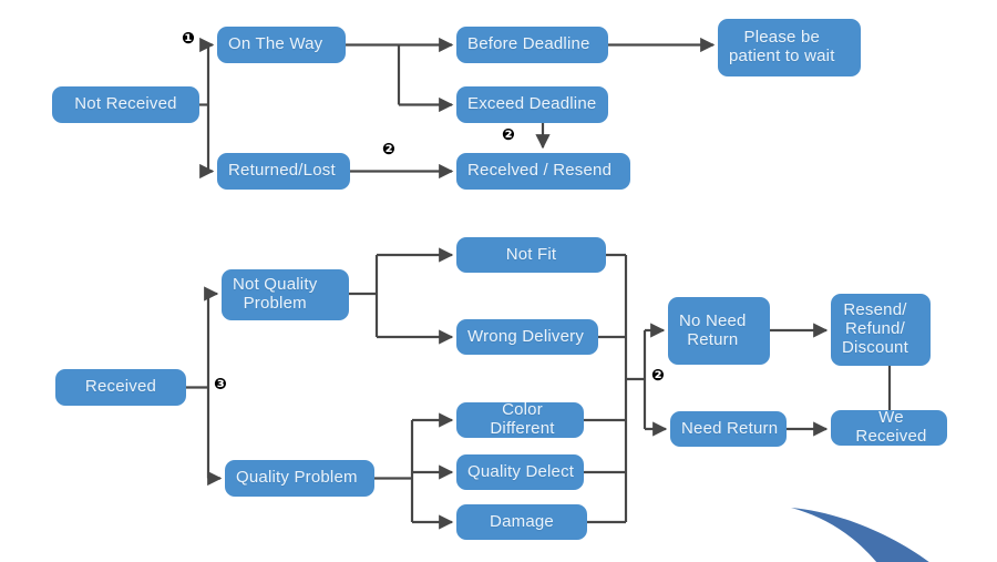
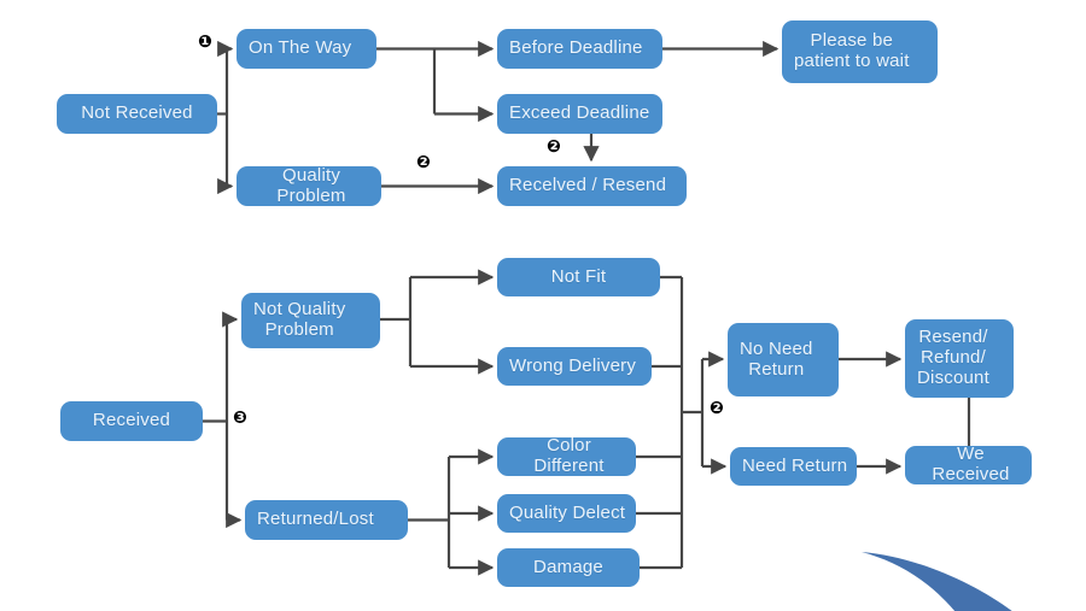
  Not Received
  On The Way
- Returned/Lost
+ Quality Problem
  Before Deadline
  Exceed Deadline
  Recelved / Resend
  Please be
  patient to wait
  Received
  Not Quality
  Problem
- Quality Problem
+ Returned/Lost
  Not Fit
  Wrong Delivery
  Color Different
  Quality Delect
  Damage
  No Need
  Return
  Need Return
  Resend/
  Refund/
  Discount
  We Received
  ❶
  ❷
  ❷
  ❸
  ❷
